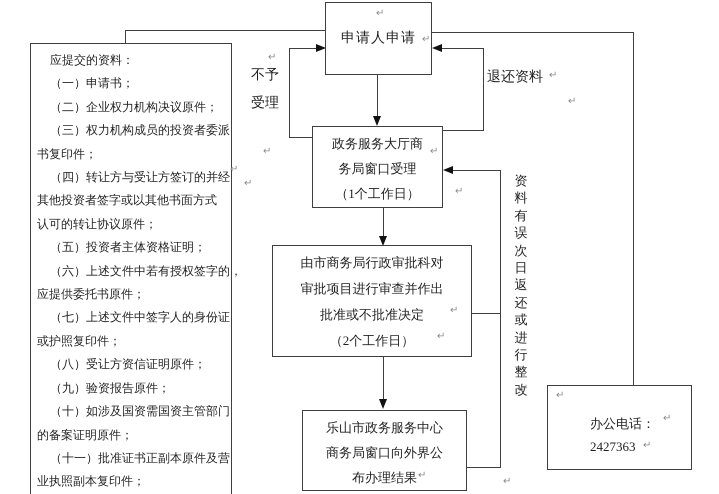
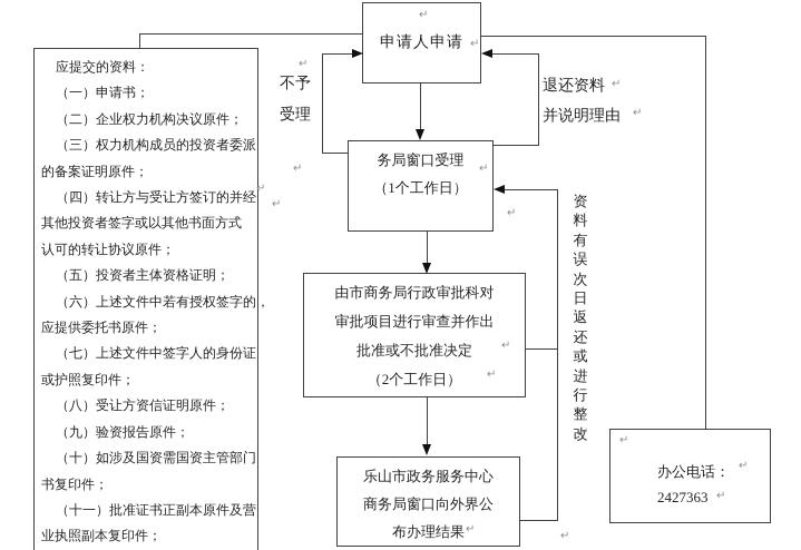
  应提交的资料：
  （一）申请书；
  （二）企业权力机构决议原件；
  （三）权力机构成员的投资者委派
- 书复印件；
+ 的备案证明原件；
  （四）转让方与受让方签订的并经
  其他投资者签字或以其他书面方式
  认可的转让协议原件；
  （五）投资者主体资格证明；
  （六）上述文件中若有授权签字的，
  应提供委托书原件；
  （七）上述文件中签字人的身份证
  或护照复印件；
  （八）受让方资信证明原件；
  （九）验资报告原件；
  （十）如涉及国资需国资主管部门
- 的备案证明原件；
+ 书复印件；
  （十一）批准证书正副本原件及营
  业执照副本复印件；
  申请人申请
- 政务服务大厅商
  务局窗口受理
  （1个工作日）
  由市商务局行政审批科对
  审批项目进行审查并作出
  批准或不批准决定
  （2个工作日）
  乐山市政务服务中心
  商务局窗口向外界公
  布办理结果
  办公电话：
  2427363
  不予
  受理
  退还资料
+ 并说明理由
  资料有误次日返还或进行整改
  ↵
  ↵
  ↵
  ↵
  ↵
  ↵
  ↵
  ↵
  ↵
  ↵
  ↵
  ↵
  ↵
  ↵
  ↵
  ↵
  ↵
  ↵
